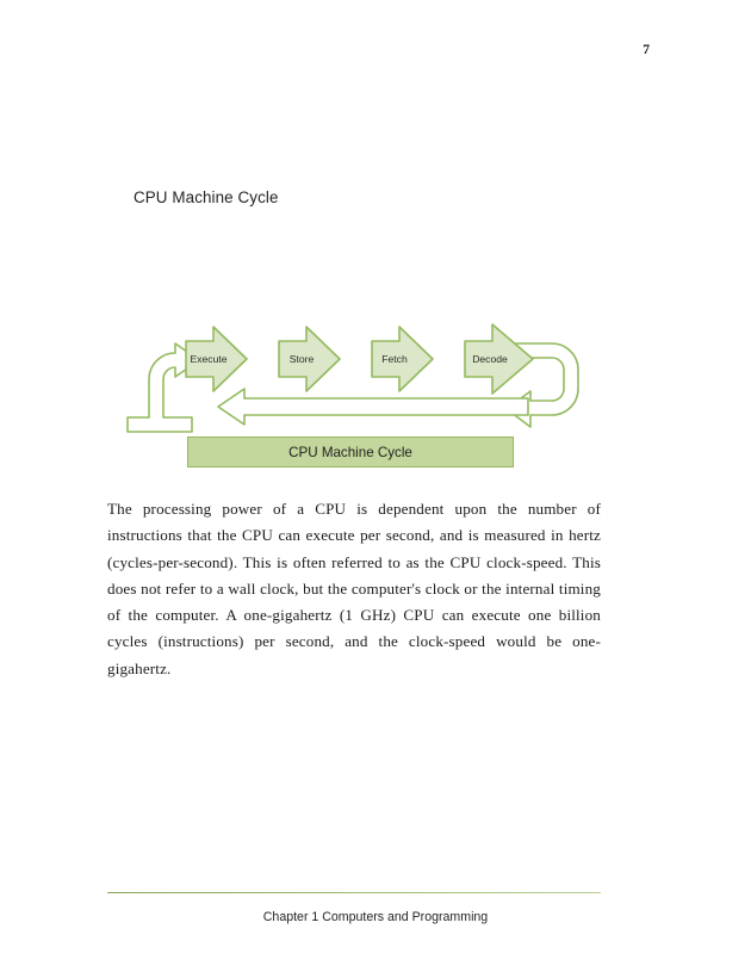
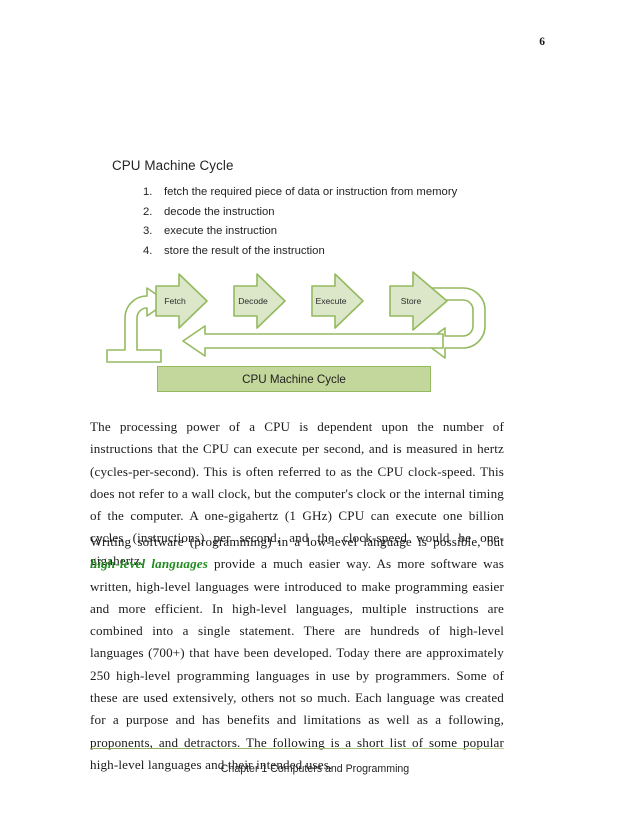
- 7
+ 6
  CPU Machine Cycle
+ 1.
+ fetch the required piece of data or instruction from memory
+ 2.
+ decode the instruction
+ 3.
+ execute the instruction
+ 4.
+ store the result of the instruction
- Execute
+ Fetch
- Store
+ Decode
- Fetch
+ Execute
- Decode
+ Store
  CPU Machine Cycle
  The processing power of a CPU is dependent upon the number of instructions that the CPU can execute per second, and is measured in hertz (cycles-per-second). This is often referred to as the CPU clock-speed. This does not refer to a wall clock, but the computer's clock or the internal timing of the computer. A one-gigahertz (1 GHz) CPU can execute one billion cycles (instructions) per second, and the clock-speed would be one-gigahertz.
+ Writing software (programming) in a low-level language is possible, but high-level languages provide a much easier way. As more software was written, high-level languages were introduced to make programming easier and more efficient. In high-level languages, multiple instructions are combined into a single statement. There are hundreds of high-level languages (700+) that have been developed. Today there are approximately 250 high-level programming languages in use by programmers. Some of these are used extensively, others not so much. Each language was created for a purpose and has benefits and limitations as well as a following, proponents, and detractors. The following is a short list of some popular high-level languages and their intended uses.
  Chapter 1 Computers and Programming
